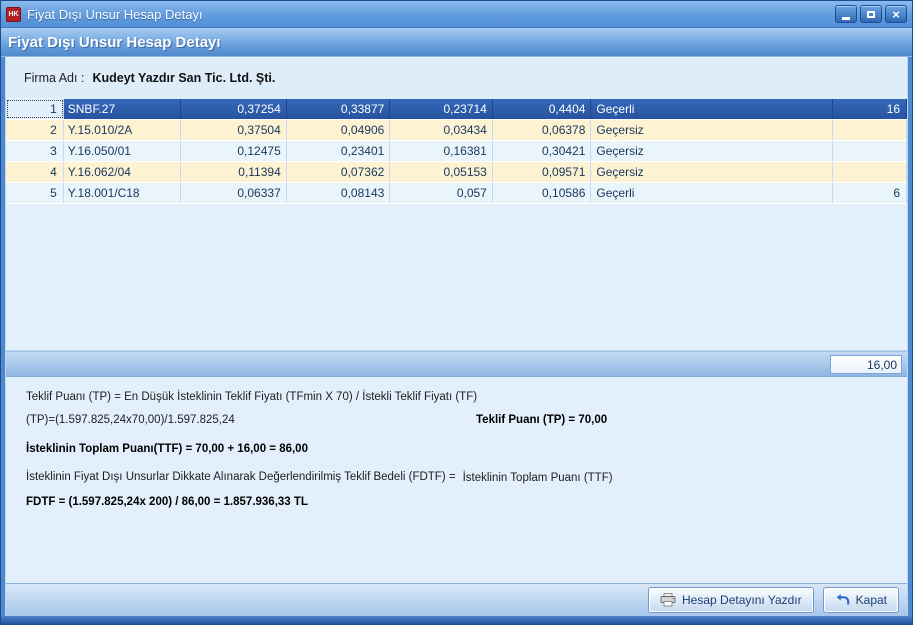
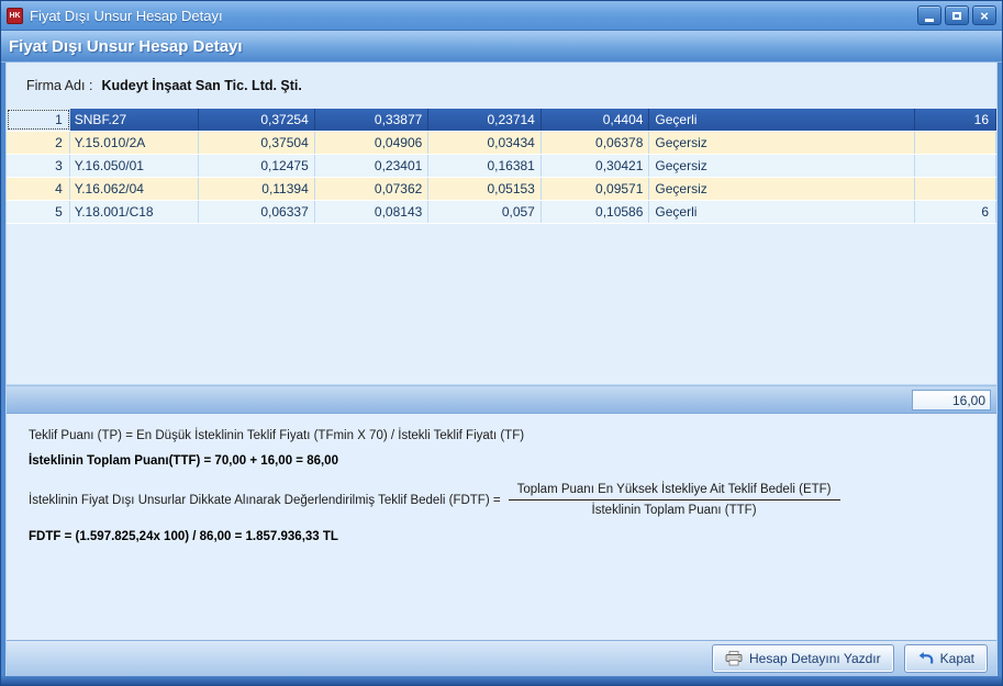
  Fiyat Dışı Unsur Hesap Detayı
  ×
  Fiyat Dışı Unsur Hesap Detayı
  Firma Adı :
- Kudeyt Yazdır San Tic. Ltd. Şti.
+ Kudeyt İnşaat San Tic. Ltd. Şti.
  1
  SNBF.27
  0,37254
  0,33877
  0,23714
  0,4404
  Geçerli
  16
  2
  Y.15.010/2A
  0,37504
  0,04906
  0,03434
  0,06378
  Geçersiz
  3
  Y.16.050/01
  0,12475
  0,23401
  0,16381
  0,30421
  Geçersiz
  4
  Y.16.062/04
  0,11394
  0,07362
  0,05153
  0,09571
  Geçersiz
  5
  Y.18.001/C18
  0,06337
  0,08143
  0,057
  0,10586
  Geçerli
  6
  16,00
  Teklif Puanı (TP) = En Düşük İsteklinin Teklif Fiyatı (TFmin X 70) / İstekli Teklif Fiyatı (TF)
- (TP)=(1.597.825,24x70,00)/1.597.825,24
- Teklif Puanı (TP) = 70,00
  İsteklinin Toplam Puanı(TTF) = 70,00 + 16,00 = 86,00
  İsteklinin Fiyat Dışı Unsurlar Dikkate Alınarak Değerlendirilmiş Teklif Bedeli (FDTF) =
+ Toplam Puanı En Yüksek İstekliye Ait Teklif Bedeli (ETF)
  İsteklinin Toplam Puanı (TTF)
- FDTF = (1.597.825,24x 200) / 86,00 = 1.857.936,33 TL
+ FDTF = (1.597.825,24x 100) / 86,00 = 1.857.936,33 TL
  Hesap Detayını Yazdır
  Kapat
